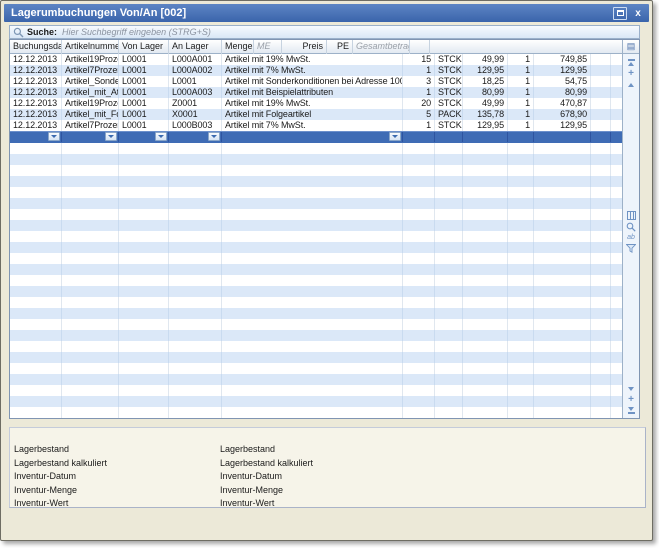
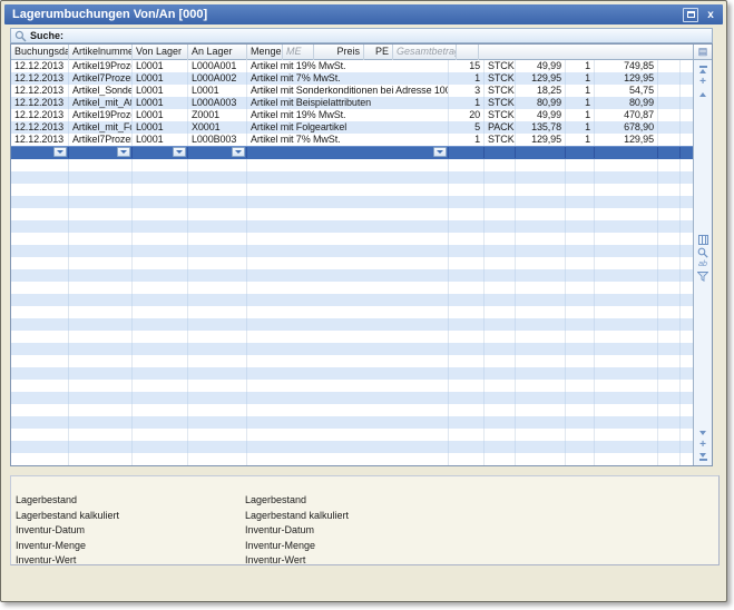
- Lagerumbuchungen Von/An [002]
+ Lagerumbuchungen Von/An [000]
  x
  Suche:
- Hier Suchbegriff eingeben (STRG+S)
  Buchungsda
  Artikelnumme
  Von Lager
  An Lager
  Menge
  ME
  Preis
  PE
  Gesamtbetra
  12.12.2013
  Artikel19Proz
  L0001
  L000A001
  Artikel mit 19% MwSt.
  15
  STCK
  49,99
  1
  749,85
  12.12.2013
  Artikel7Proze
  L0001
  L000A002
  Artikel mit 7% MwSt.
  1
  STCK
  129,95
  1
  129,95
  12.12.2013
  L0001
  L0001
  Artikel mit Sonderkonditionen bei Adresse 100
  3
  STCK
  18,25
  1
  54,75
  12.12.2013
  L0001
  L000A003
  Artikel mit Beispielattributen
  1
  STCK
  80,99
  1
  80,99
  12.12.2013
  Artikel19Proz
  L0001
  Z0001
  Artikel mit 19% MwSt.
  20
  STCK
  49,99
  1
  470,87
  12.12.2013
  L0001
  X0001
  Artikel mit Folgeartikel
  5
  PACK
  135,78
  1
  678,90
  12.12.2013
  Artikel7Proze
  L0001
  L000B003
  Artikel mit 7% MwSt.
  1
  STCK
  129,95
  1
  129,95
  ▤
  +
  +
  Lagerbestand
  Lagerbestand kalkuliert
  Inventur-Datum
  Inventur-Menge
  Inventur-Wert
  Lagerbestand
  Lagerbestand kalkuliert
  Inventur-Datum
  Inventur-Menge
  Inventur-Wert
